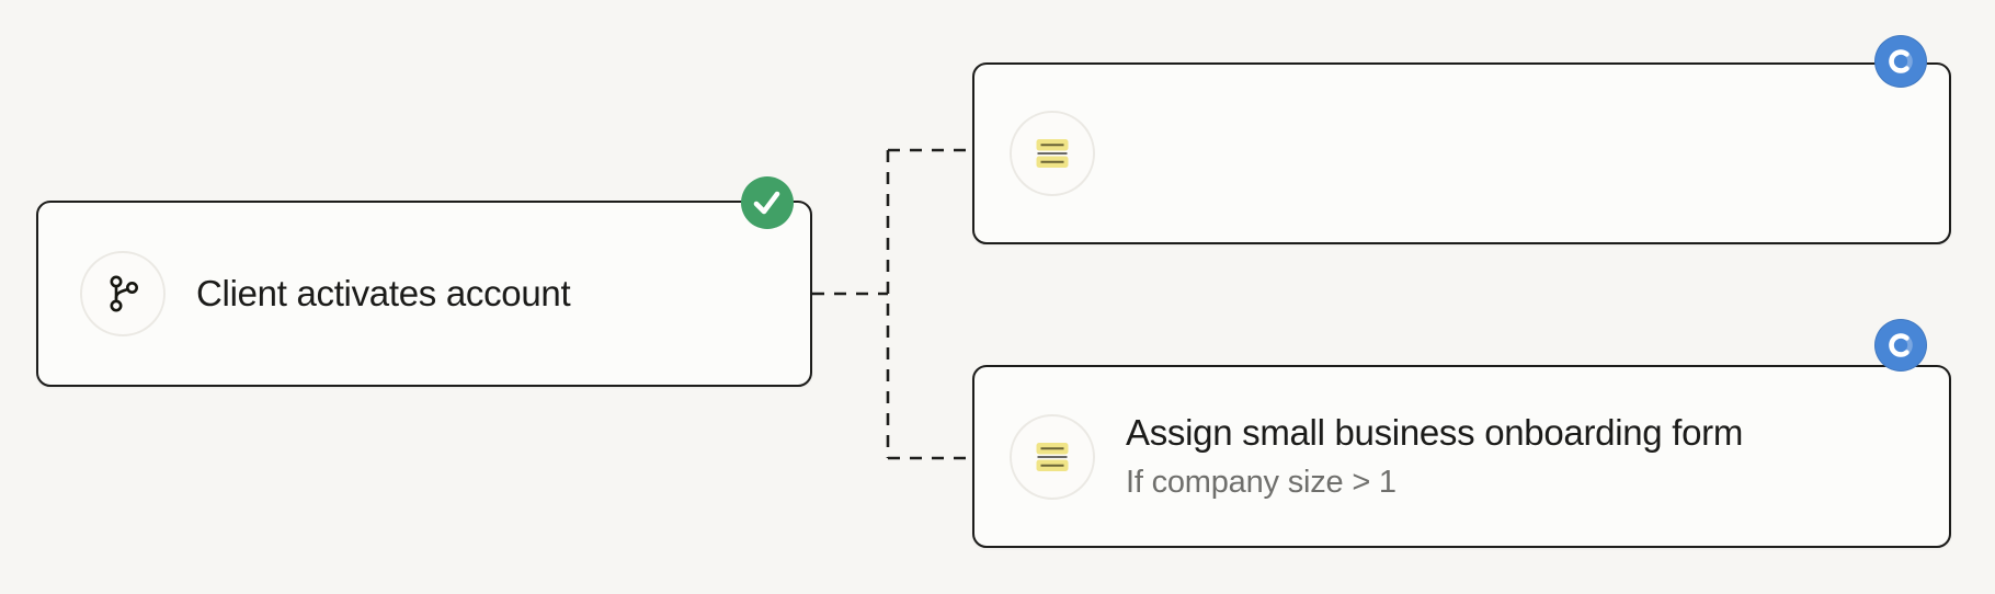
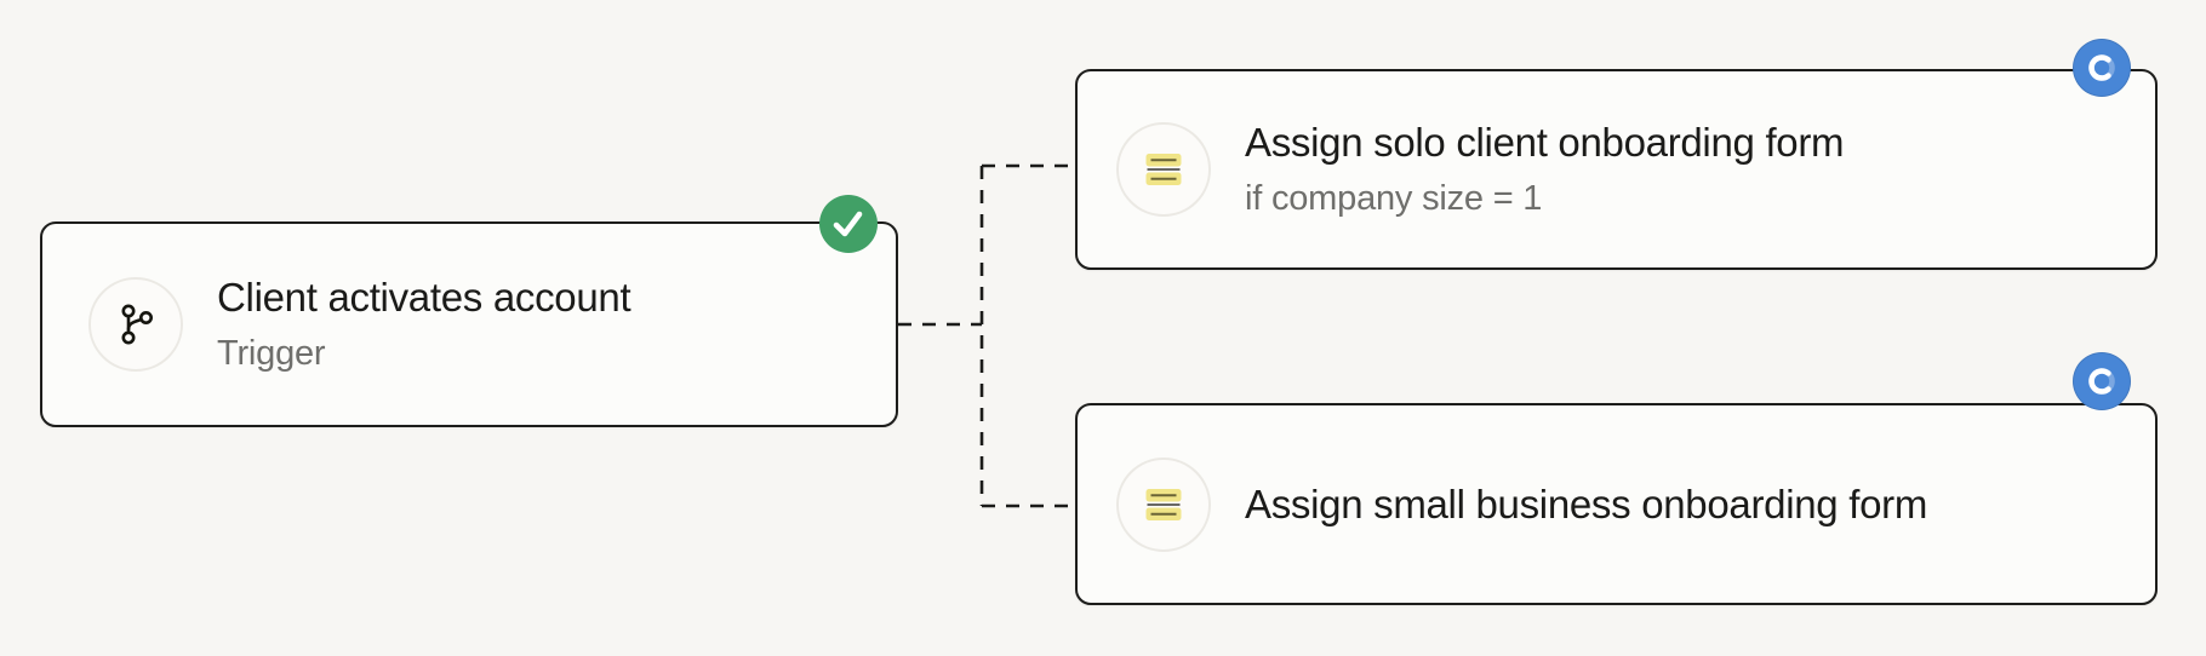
  Client activates account
+ Trigger
+ Assign solo client onboarding form
+ if company size = 1
  Assign small business onboarding form
- If company size > 1
